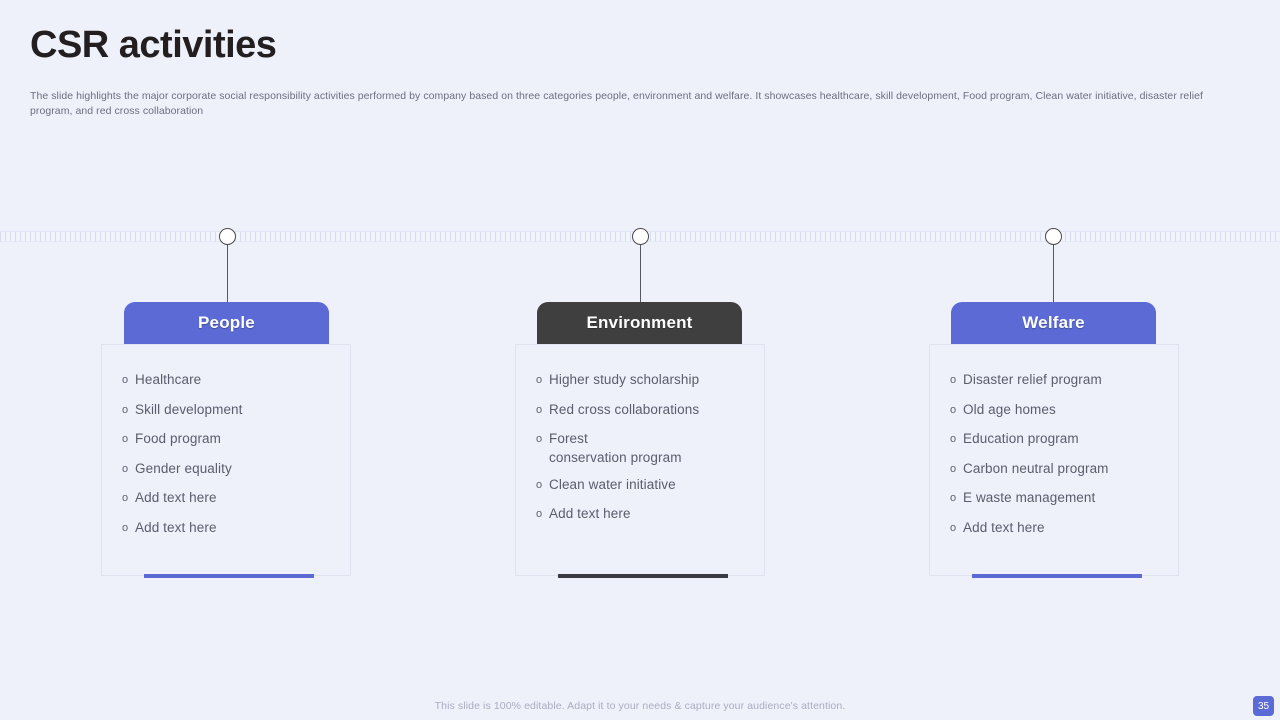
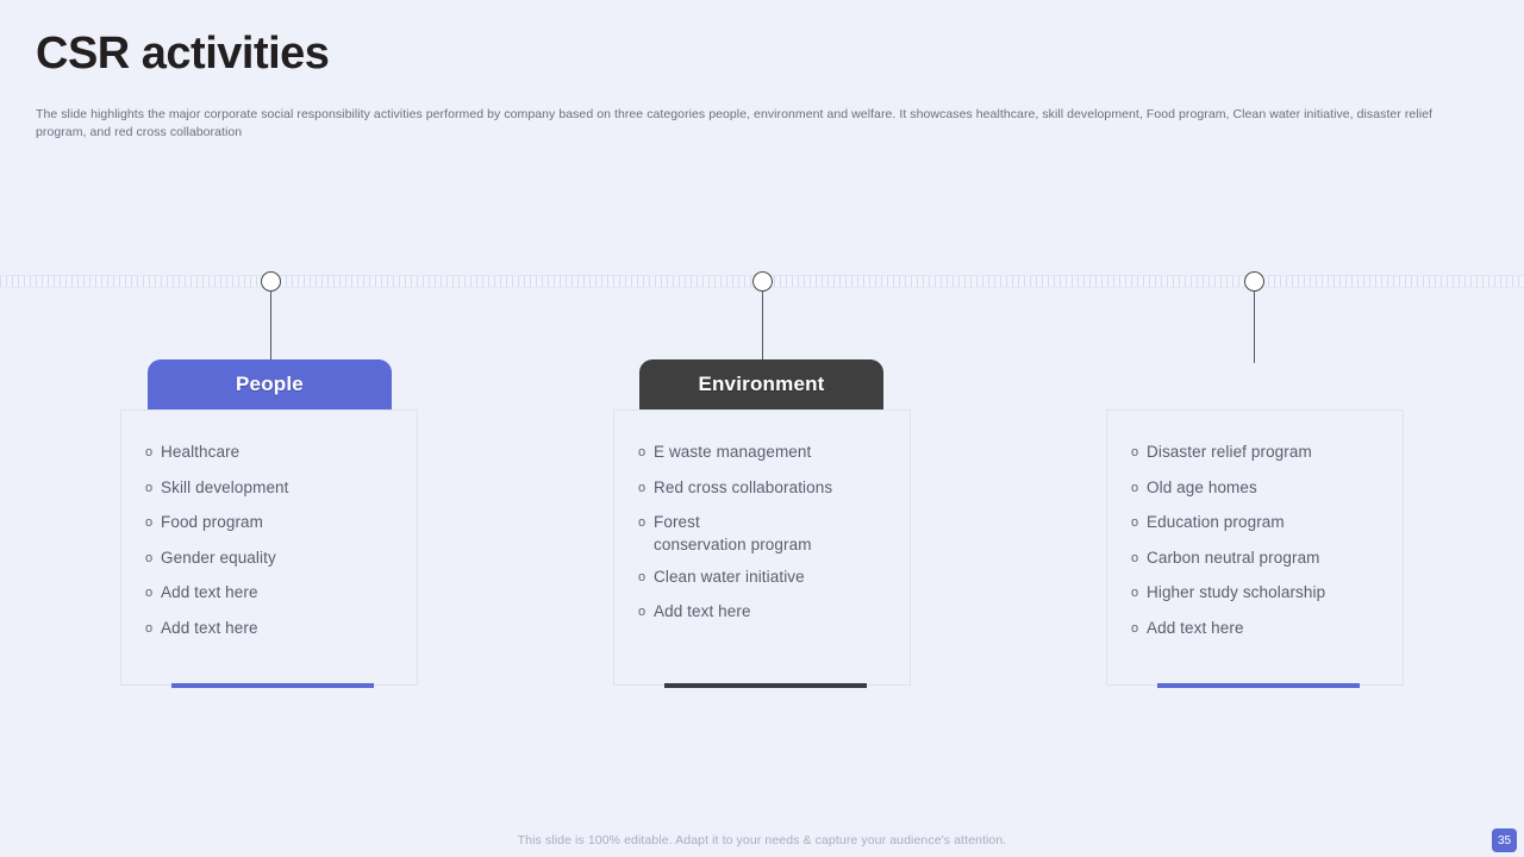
  CSR activities
  The slide highlights the major corporate social responsibility activities performed by company based on three categories people, environment and welfare. It showcases healthcare, skill development, Food program, Clean water initiative, disaster relief program, and red cross collaboration
  People
  o
  Healthcare
  o
  Skill development
  o
  Food program
  o
  Gender equality
  o
  Add text here
  o
  Add text here
  Environment
  o
- Higher study scholarship
+ E waste management
  o
  Red cross collaborations
  o
  Forest
  conservation program
  o
  Clean water initiative
  o
  Add text here
- Welfare
  o
  Disaster relief program
  o
  Old age homes
  o
  Education program
  o
  Carbon neutral program
  o
- E waste management
+ Higher study scholarship
  o
  Add text here
  This slide is 100% editable. Adapt it to your needs & capture your audience's attention.
  35
